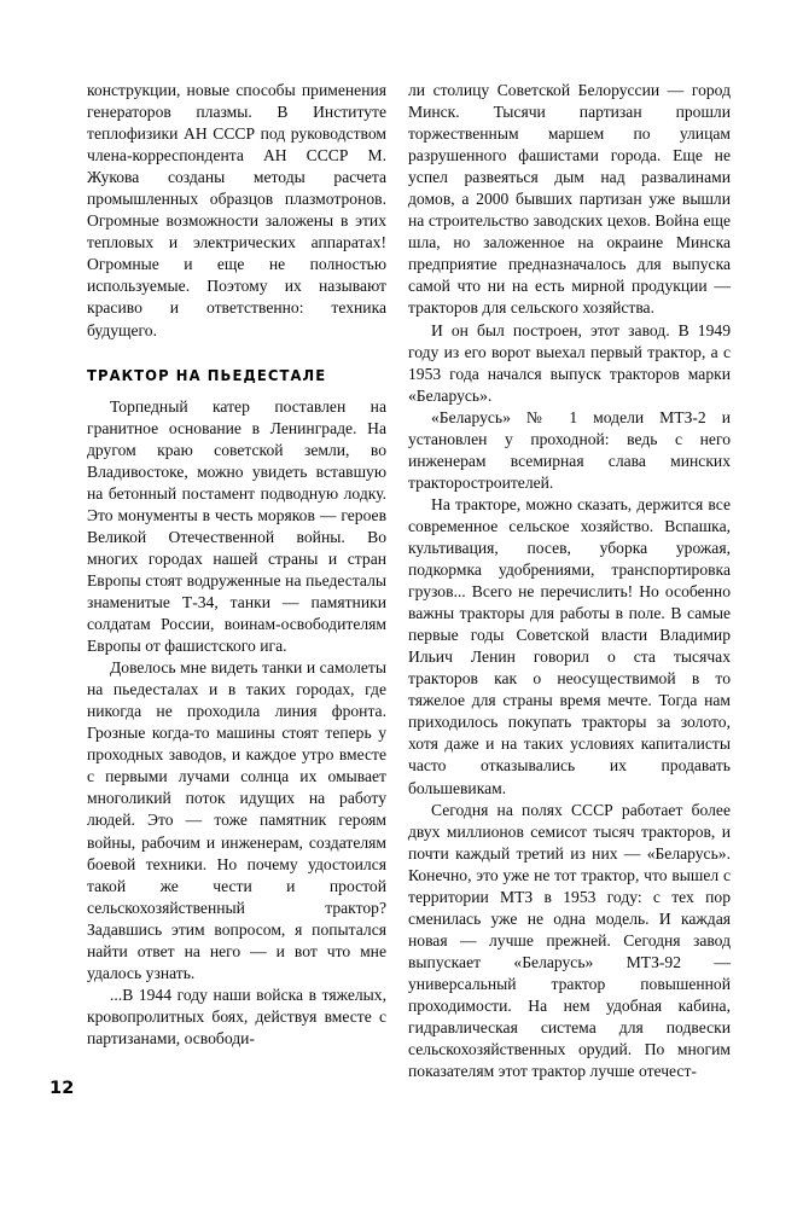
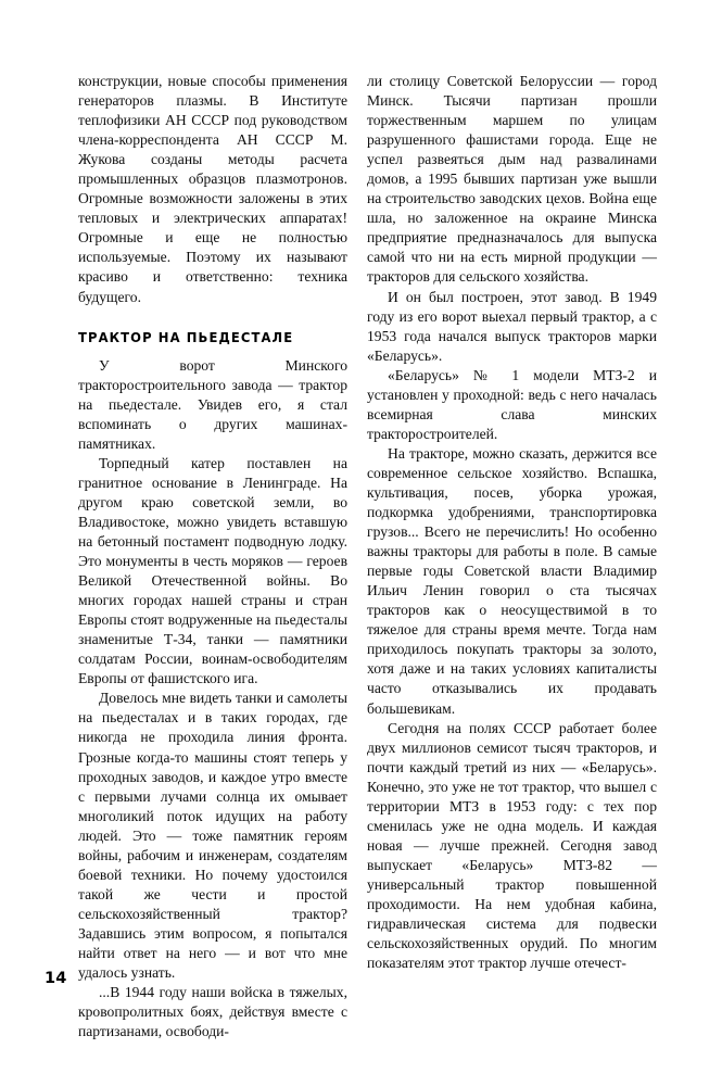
  конструкции, новые способы применения генераторов плазмы. В Институте теплофизики АН СССР под руководством члена-корреспондента АН СССР М. Жукова созданы методы расчета промышленных образцов плазмотронов. Огромные возможности заложены в этих тепловых и электрических аппаратах! Огромные и еще не полностью используемые. Поэтому их называют красиво и ответственно: техника будущего.
  ТРАКТОР НА ПЬЕДЕСТАЛЕ
+ У ворот Минского тракторостроительного завода — трактор на пьедестале. Увидев его, я стал вспоминать о других машинах-памятниках.
  Торпедный катер поставлен на гранитное основание в Ленинграде. На другом краю советской земли, во Владивостоке, можно увидеть вставшую на бетонный постамент подводную лодку. Это монументы в честь моряков — героев Великой Отечественной войны. Во многих городах нашей страны и стран Европы стоят водруженные на пьедесталы знаменитые Т-34, танки — памятники солдатам России, воинам-освободителям Европы от фашистского ига.
  Довелось мне видеть танки и самолеты на пьедесталах и в таких городах, где никогда не проходила линия фронта. Грозные когда-то машины стоят теперь у проходных заводов, и каждое утро вместе с первыми лучами солнца их омывает многоликий поток идущих на работу людей. Это — тоже памятник героям войны, рабочим и инженерам, создателям боевой техники. Но почему удостоился такой же чести и простой сельскохозяйственный трактор? Задавшись этим вопросом, я попытался найти ответ на него — и вот что мне удалось узнать.
  ...В 1944 году наши войска в тяжелых, кровопролитных боях, действуя вместе с партизанами, освободи-
- ли столицу Советской Белоруссии — город Минск. Тысячи партизан прошли торжественным маршем по улицам разрушенного фашистами города. Еще не успел развеяться дым над развалинами домов, а 2000 бывших партизан уже вышли на строительство заводских цехов. Война еще шла, но заложенное на окраине Минска предприятие предназначалось для выпуска самой что ни на есть мирной продукции — тракторов для сельского хозяйства.
+ ли столицу Советской Белоруссии — город Минск. Тысячи партизан прошли торжественным маршем по улицам разрушенного фашистами города. Еще не успел развеяться дым над развалинами домов, а 1995 бывших партизан уже вышли на строительство заводских цехов. Война еще шла, но заложенное на окраине Минска предприятие предназначалось для выпуска самой что ни на есть мирной продукции — тракторов для сельского хозяйства.
  И он был построен, этот завод. В 1949 году из его ворот выехал первый трактор, а с 1953 года начался выпуск тракторов марки «Беларусь».
- «Беларусь» № 1 модели МТЗ-2 и установлен у проходной: ведь с него инженерам всемирная слава минских тракторостроителей.
+ «Беларусь» № 1 модели МТЗ-2 и установлен у проходной: ведь с него началась всемирная слава минских тракторостроителей.
  На тракторе, можно сказать, держится все современное сельское хозяйство. Вспашка, культивация, посев, уборка урожая, подкормка удобрениями, транспортировка грузов... Всего не перечислить! Но особенно важны тракторы для работы в поле. В самые первые годы Советской власти Владимир Ильич Ленин говорил о ста тысячах тракторов как о неосуществимой в то тяжелое для страны время мечте. Тогда нам приходилось покупать тракторы за золото, хотя даже и на таких условиях капиталисты часто отказывались их продавать большевикам.
- Сегодня на полях СССР работает более двух миллионов семисот тысяч тракторов, и почти каждый третий из них — «Беларусь». Конечно, это уже не тот трактор, что вышел с территории МТЗ в 1953 году: с тех пор сменилась уже не одна модель. И каждая новая — лучше прежней. Сегодня завод выпускает «Беларусь» МТЗ-92 — универсальный трактор повышенной проходимости. На нем удобная кабина, гидравлическая система для подвески сельскохозяйственных орудий. По многим показателям этот трактор лучше отечест-
+ Сегодня на полях СССР работает более двух миллионов семисот тысяч тракторов, и почти каждый третий из них — «Беларусь». Конечно, это уже не тот трактор, что вышел с территории МТЗ в 1953 году: с тех пор сменилась уже не одна модель. И каждая новая — лучше прежней. Сегодня завод выпускает «Беларусь» МТЗ-82 — универсальный трактор повышенной проходимости. На нем удобная кабина, гидравлическая система для подвески сельскохозяйственных орудий. По многим показателям этот трактор лучше отечест-
- 12
+ 14
